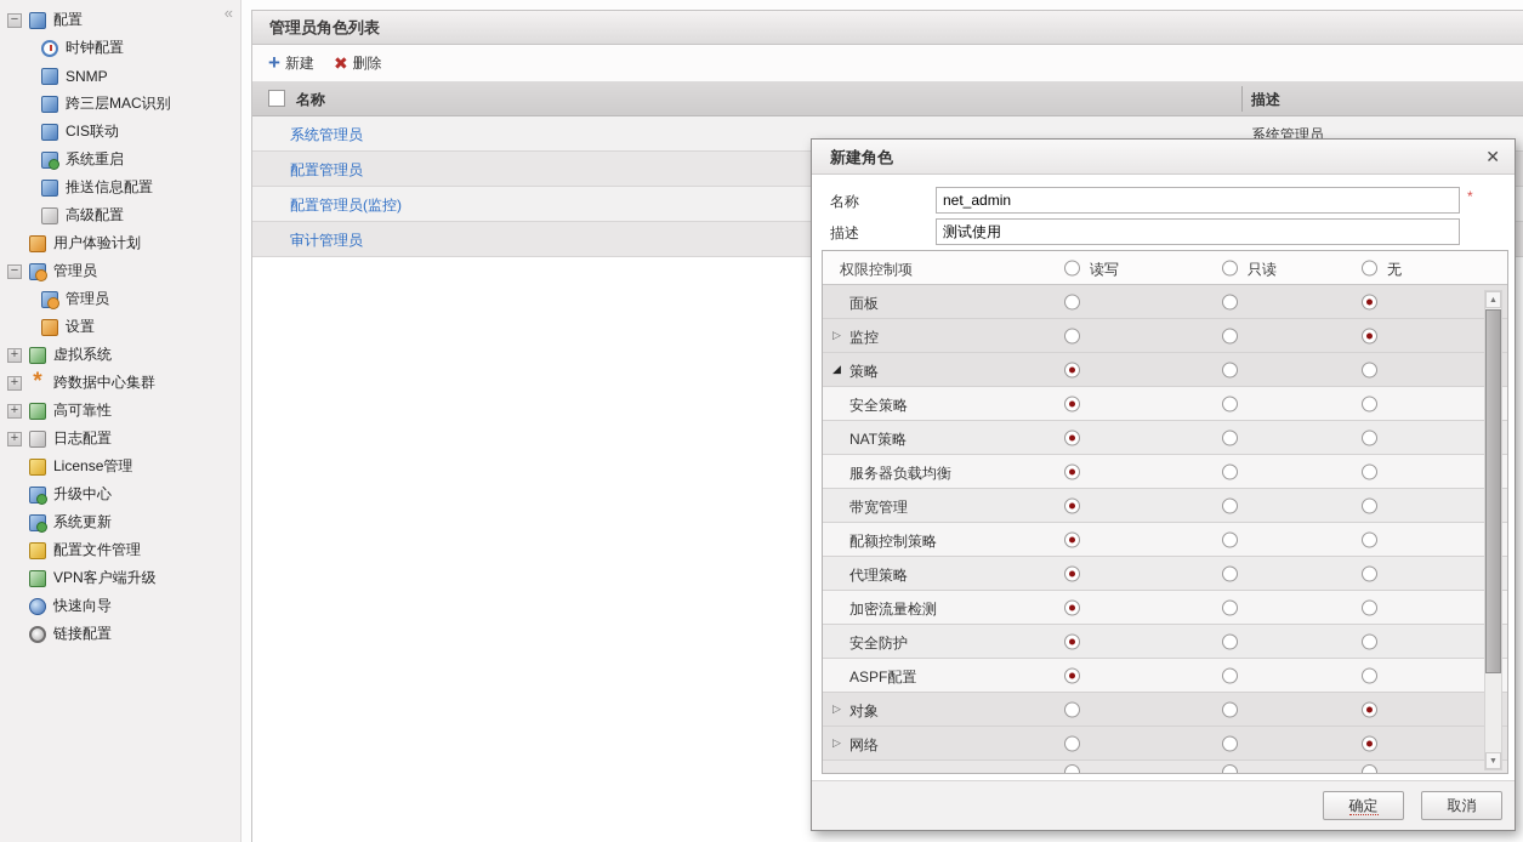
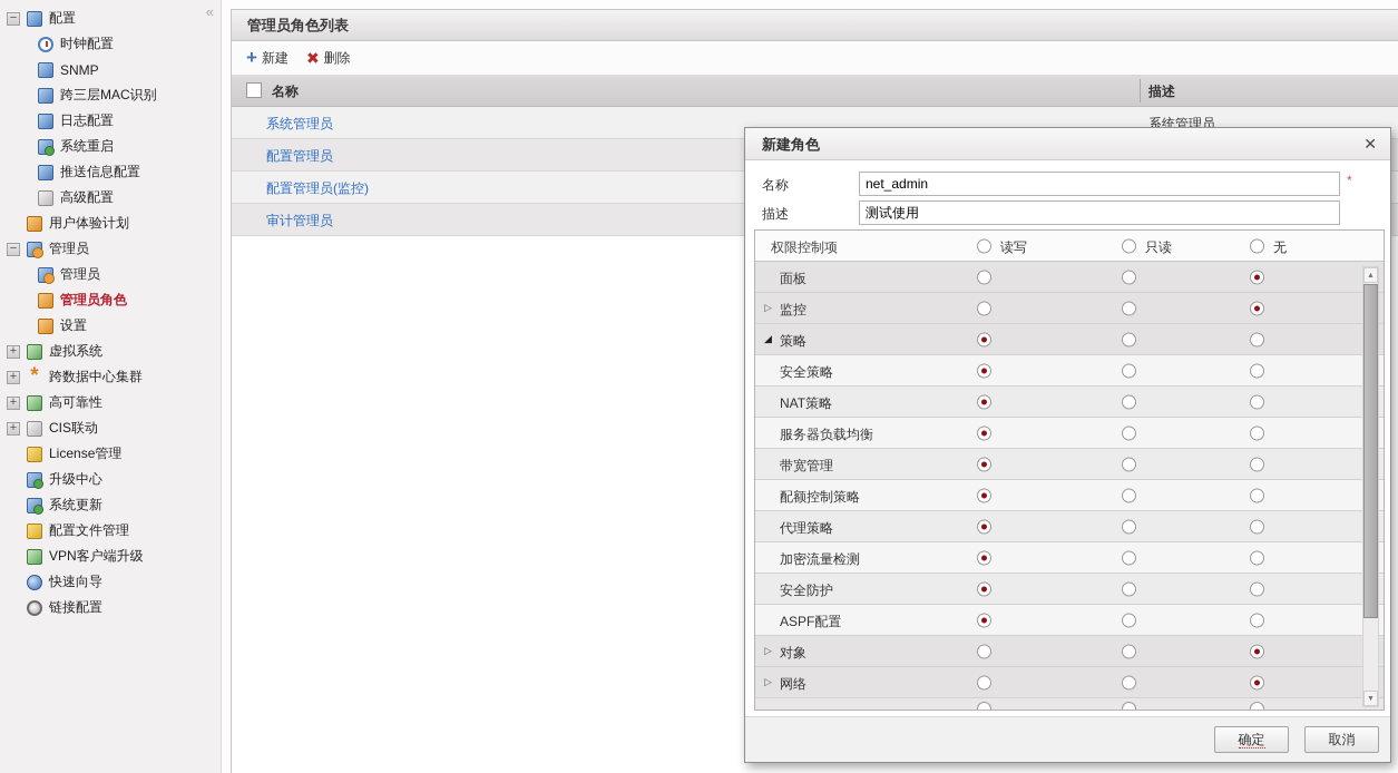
  «
  −
  配置
  时钟配置
  SNMP
  跨三层MAC识别
- CIS联动
+ 日志配置
  系统重启
  推送信息配置
  高级配置
  用户体验计划
  −
  管理员
  管理员
+ 管理员角色
  设置
  +
  虚拟系统
  +
  *
  跨数据中心集群
  +
  高可靠性
  +
- 日志配置
+ CIS联动
  License管理
  升级中心
  系统更新
  配置文件管理
  VPN客户端升级
  快速向导
  链接配置
  管理员角色列表
  +
  新建
  ✖
  删除
  名称
  描述
  系统管理员
  系统管理员
  配置管理员
  配置管理员(监控)
  审计管理员
  新建角色
  ✕
  名称
  net_admin
  *
  描述
  测试使用
  权限控制项
  读写
  只读
  无
  面板
  ▷
  监控
  ◢
  策略
  安全策略
  NAT策略
  服务器负载均衡
  带宽管理
  配额控制策略
  代理策略
  加密流量检测
  安全防护
  ASPF配置
  ▷
  对象
  ▷
  网络
  确定
  取消
